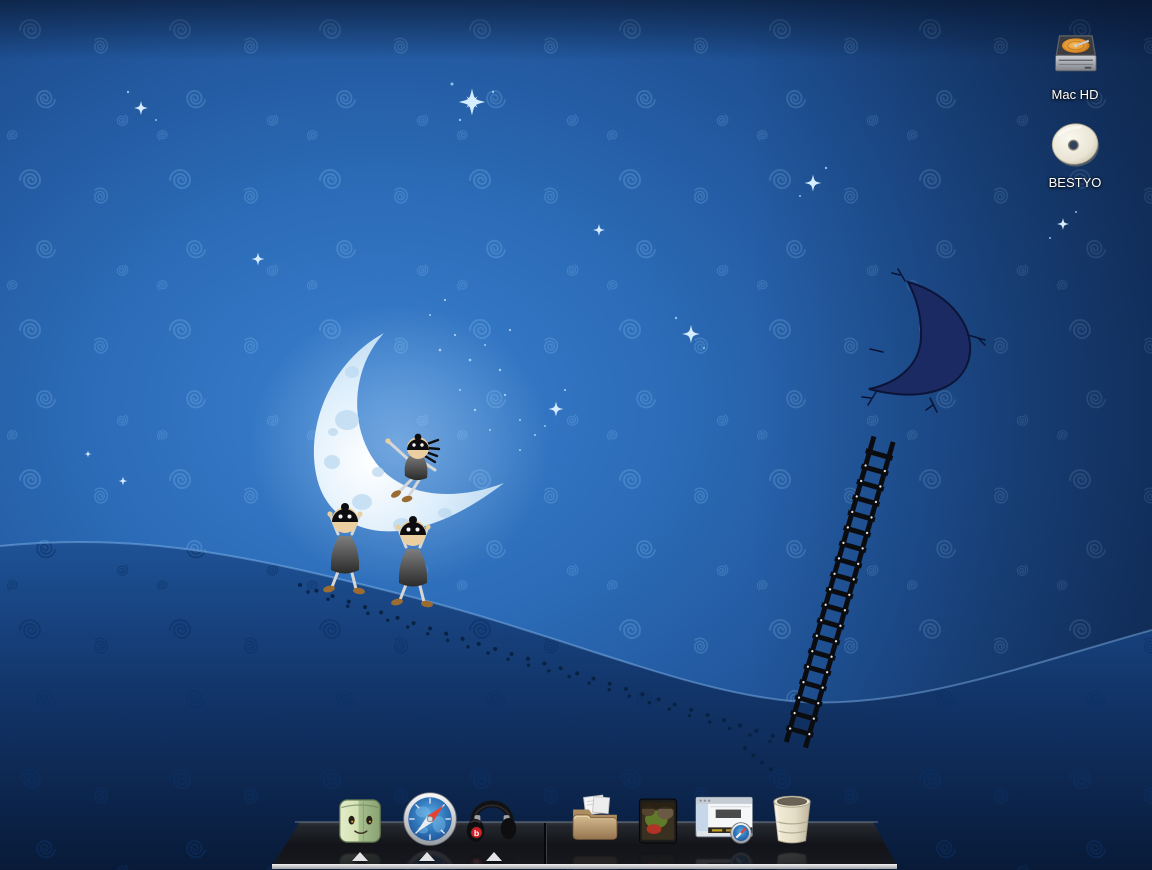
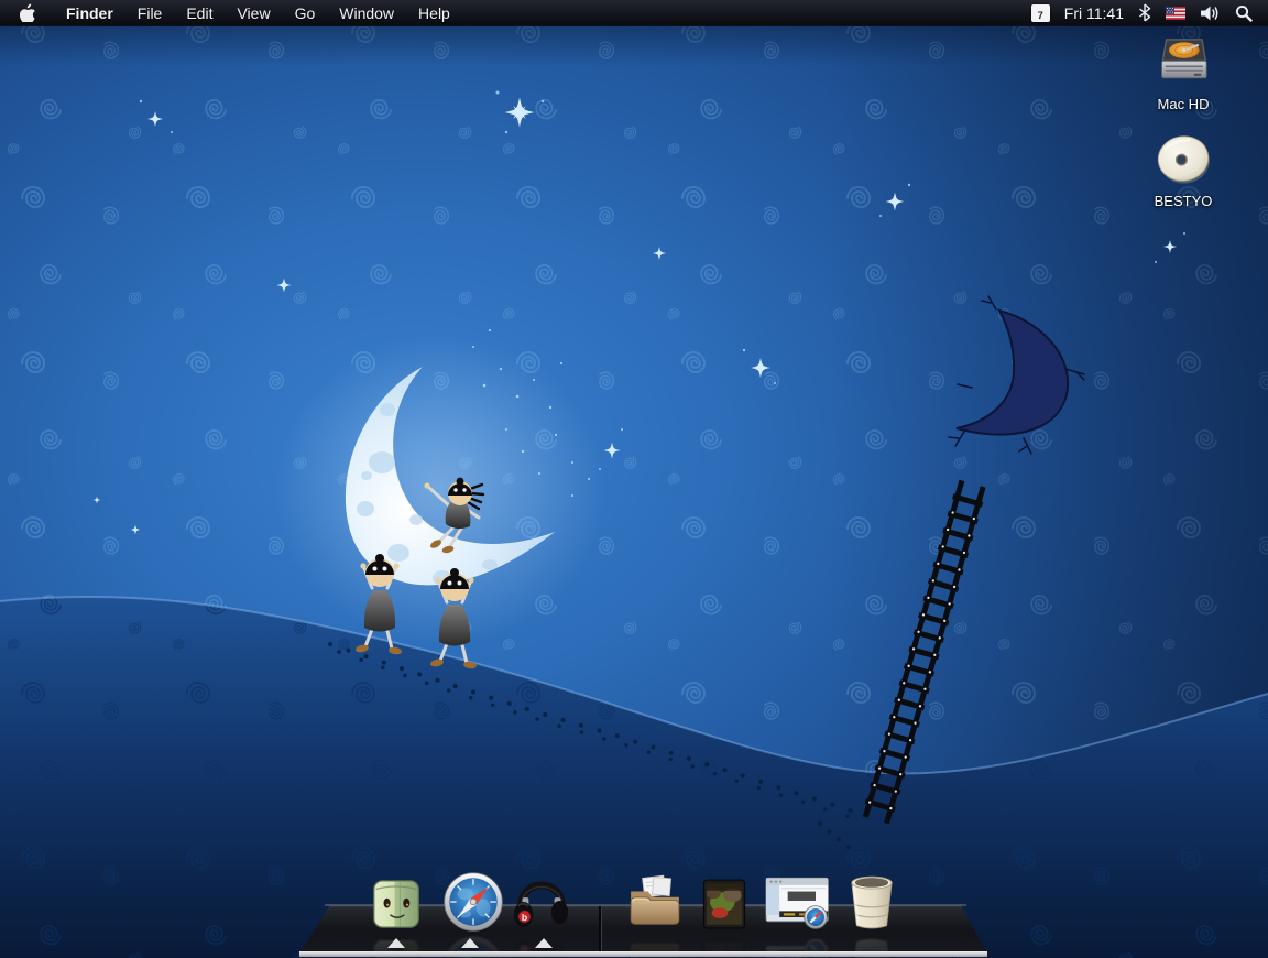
+ Finder
+ File
+ Edit
+ View
+ Go
+ Window
+ Help
+ 7
+ Fri 11:41
  Mac HD
  BESTYO
